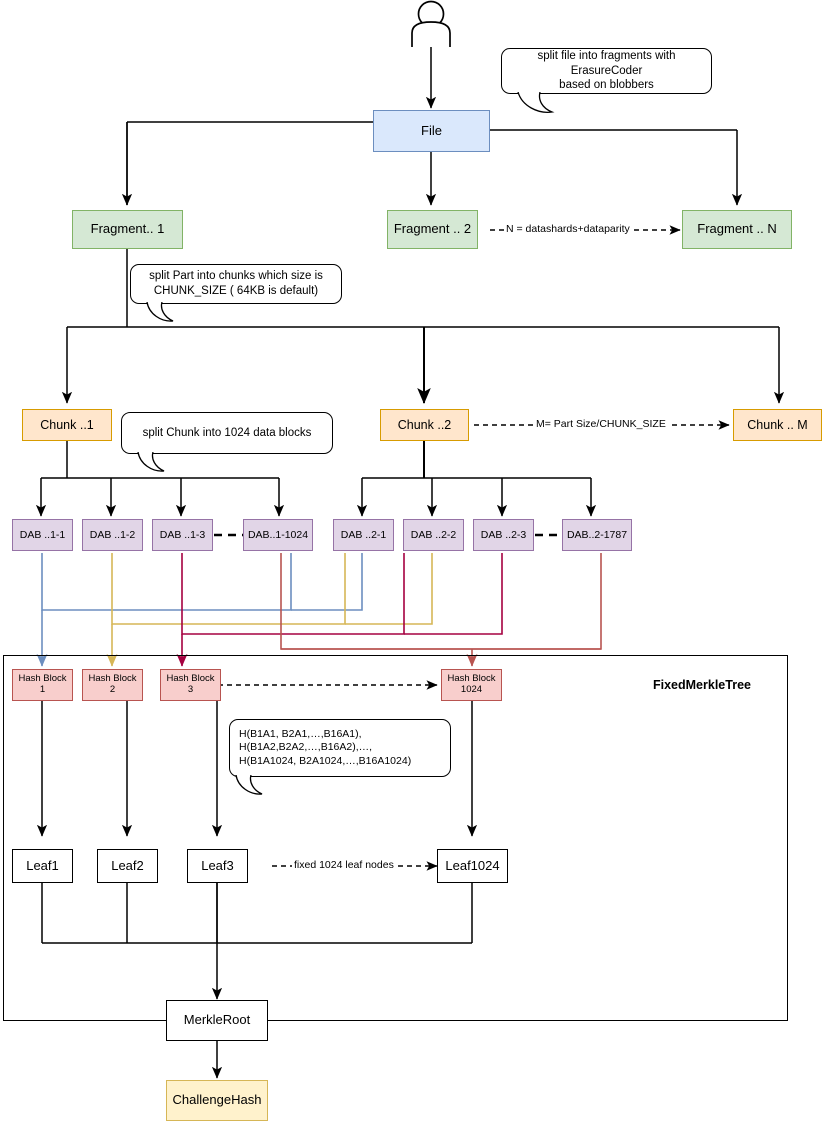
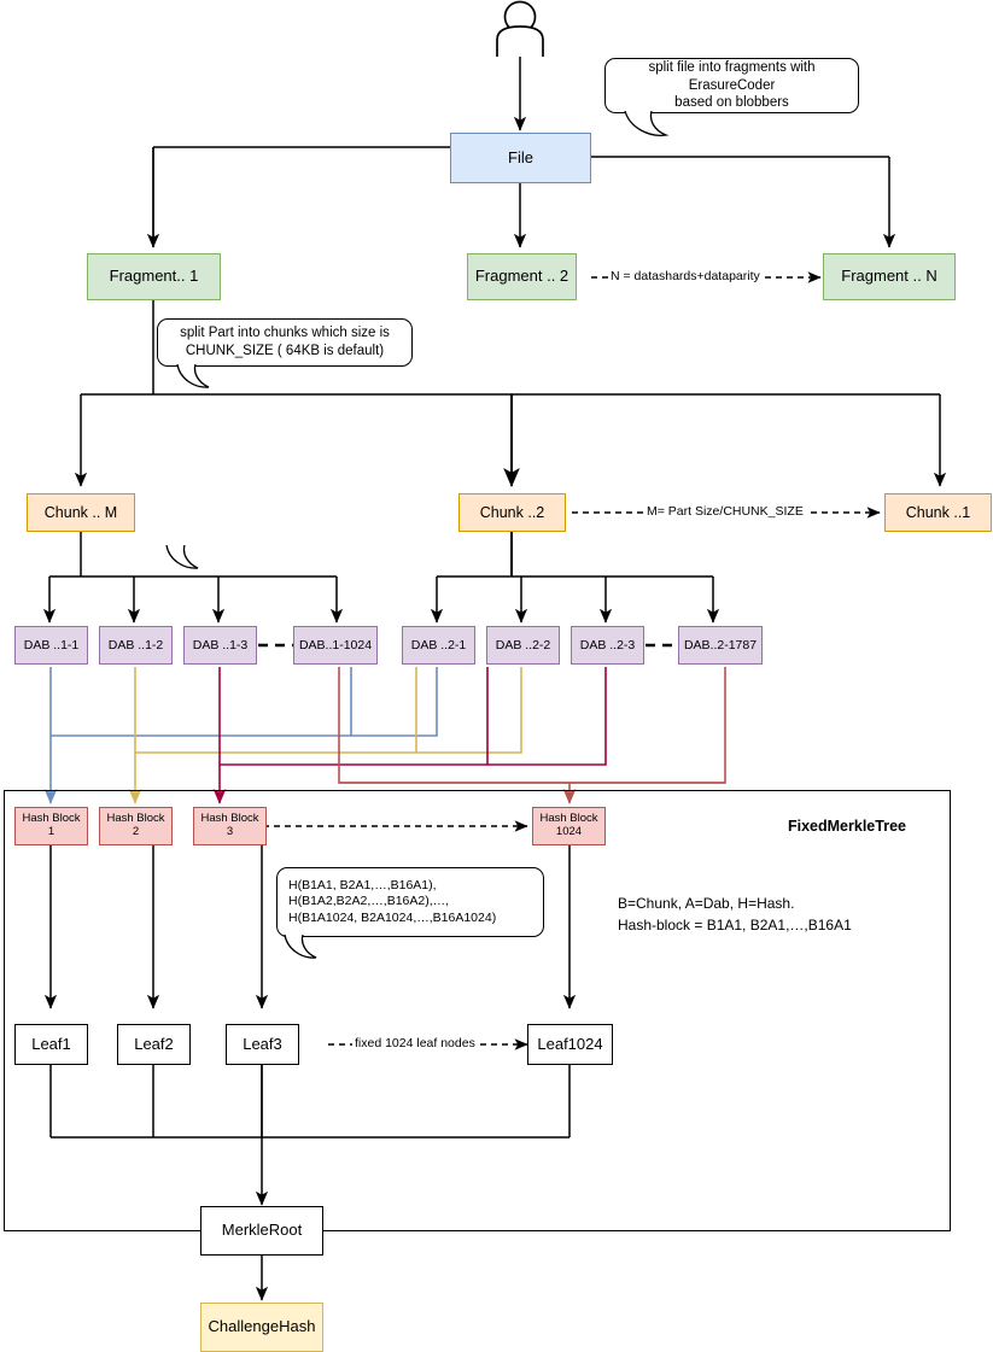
  File
  Fragment.. 1
  Fragment .. 2
  Fragment .. N
- Chunk ..1
+ Chunk .. M
  Chunk ..2
- Chunk .. M
+ Chunk ..1
  DAB ..1-1
  DAB ..1-2
  DAB ..1-3
  DAB..1-1024
  DAB ..2-1
  DAB ..2-2
  DAB ..2-3
  DAB..2-1787
  FixedMerkleTree
+ B=Chunk, A=Dab, H=Hash.
+ Hash-block = B1A1, B2A1,…,B16A1
  Hash Block
  1
  Hash Block
  2
  Hash Block
  3
  Hash Block
  1024
  Leaf1
  Leaf2
  Leaf3
  Leaf1024
  MerkleRoot
  ChallengeHash
  split file into fragments with
  ErasureCoder
  based on blobbers
  split Part into chunks which size is
  CHUNK_SIZE ( 64KB is default)
- split Chunk into 1024 data blocks
  H(B1A1, B2A1,…,B16A1),
  H(B1A2,B2A2,…,B16A2),…,
  H(B1A1024, B2A1024,…,B16A1024)
  N = datashards+dataparity
  M= Part Size/CHUNK_SIZE
  fixed 1024 leaf nodes
